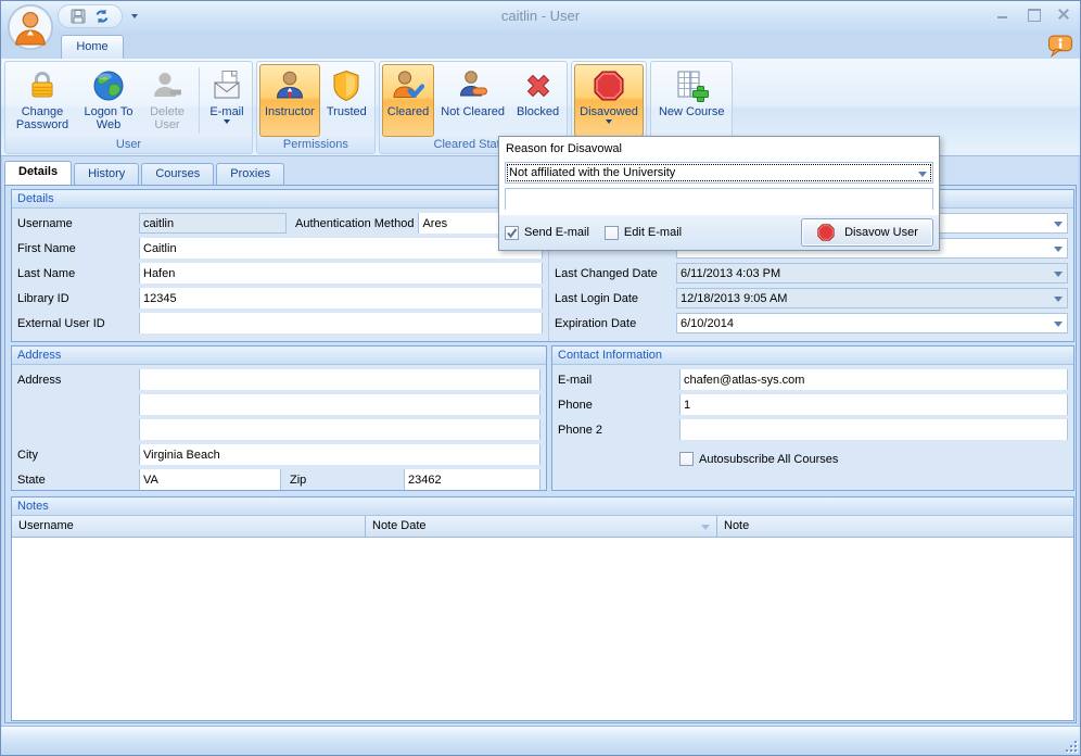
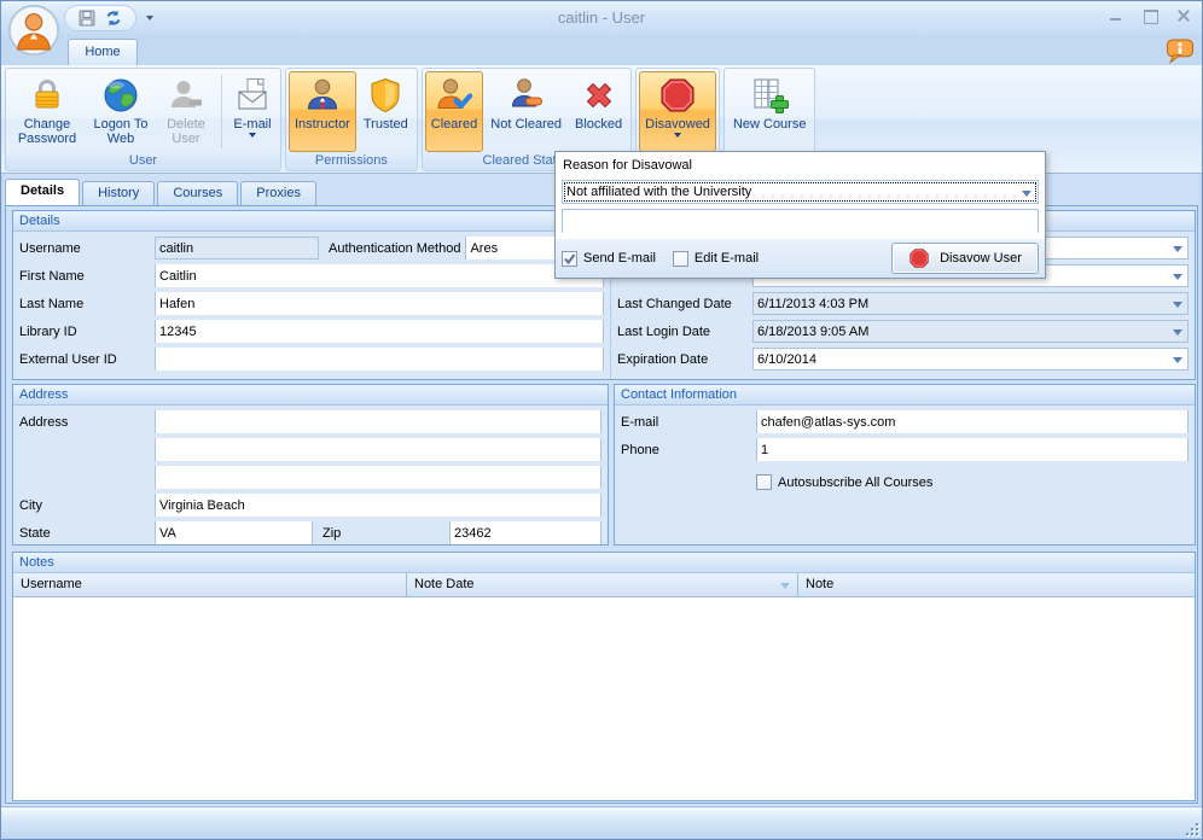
  caitlin - User
  Home
  Change Password
  Logon To Web
  Delete User
  E-mail
  User
  Instructor
  Trusted
  Permissions
  Cleared
  Not Cleared
  Blocked
  Cleared Sta
  Disavowed
  New Course
  Details
  History
  Courses
  Proxies
  Details
  Username
  caitlin
  Authentication Method
  Ares
  First Name
  Caitlin
  Last Name
  Hafen
  Library ID
  12345
  External User ID
  Last Changed Date
  6/11/2013 4:03 PM
  Last Login Date
- 12/18/2013 9:05 AM
+ 6/18/2013 9:05 AM
  Expiration Date
  6/10/2014
  Address
  Address
  City
  Virginia Beach
  State
  VA
  Zip
  23462
  Contact Information
  E-mail
  chafen@atlas-sys.com
  Phone
  1
- Phone 2
  Autosubscribe All Courses
  Notes
  Username
  Note Date
  Note
  Reason for Disavowal
  Not affiliated with the University
  Send E-mail
  Edit E-mail
  Disavow User
